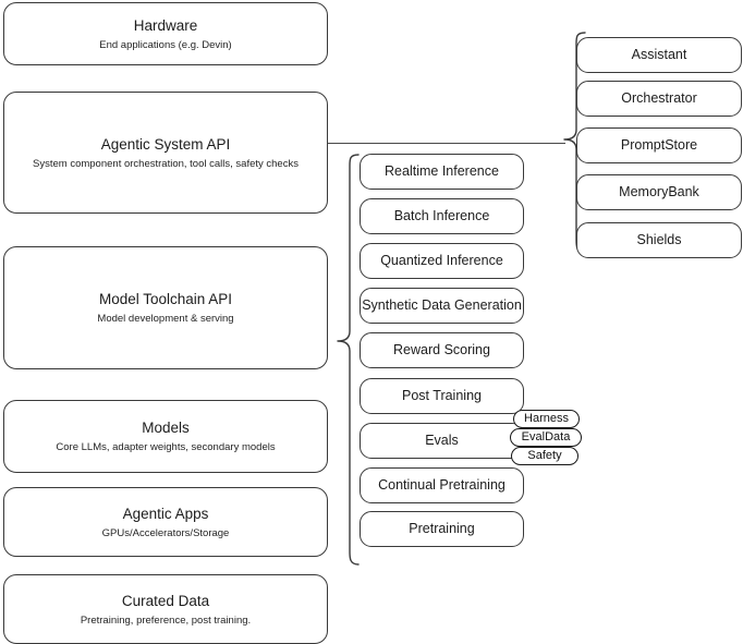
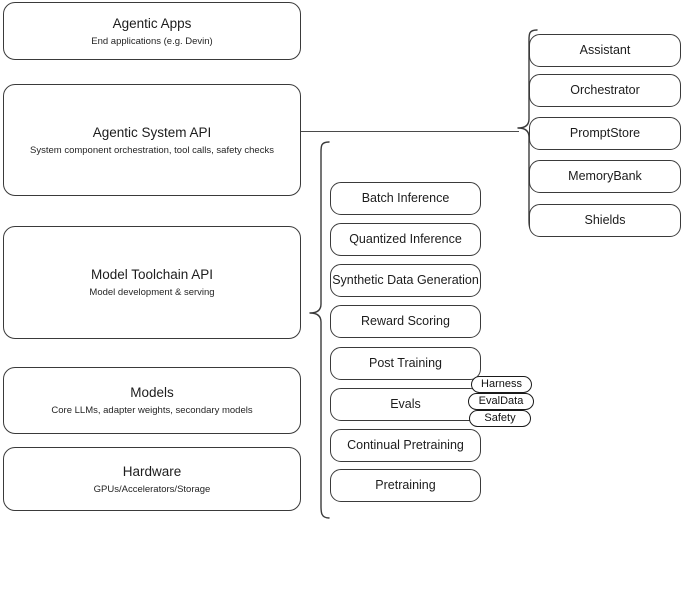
- Hardware
+ Agentic Apps
  End applications (e.g. Devin)
  Agentic System API
  System component orchestration, tool calls, safety checks
  Model Toolchain API
  Model development & serving
  Models
  Core LLMs, adapter weights, secondary models
- Agentic Apps
+ Hardware
  GPUs/Accelerators/Storage
- Curated Data
- Pretraining, preference, post training.
- Realtime Inference
  Batch Inference
  Quantized Inference
  Synthetic Data Generation
  Reward Scoring
  Post Training
  Evals
  Continual Pretraining
  Pretraining
  Harness
  EvalData
  Safety
  Assistant
  Orchestrator
  PromptStore
  MemoryBank
  Shields
